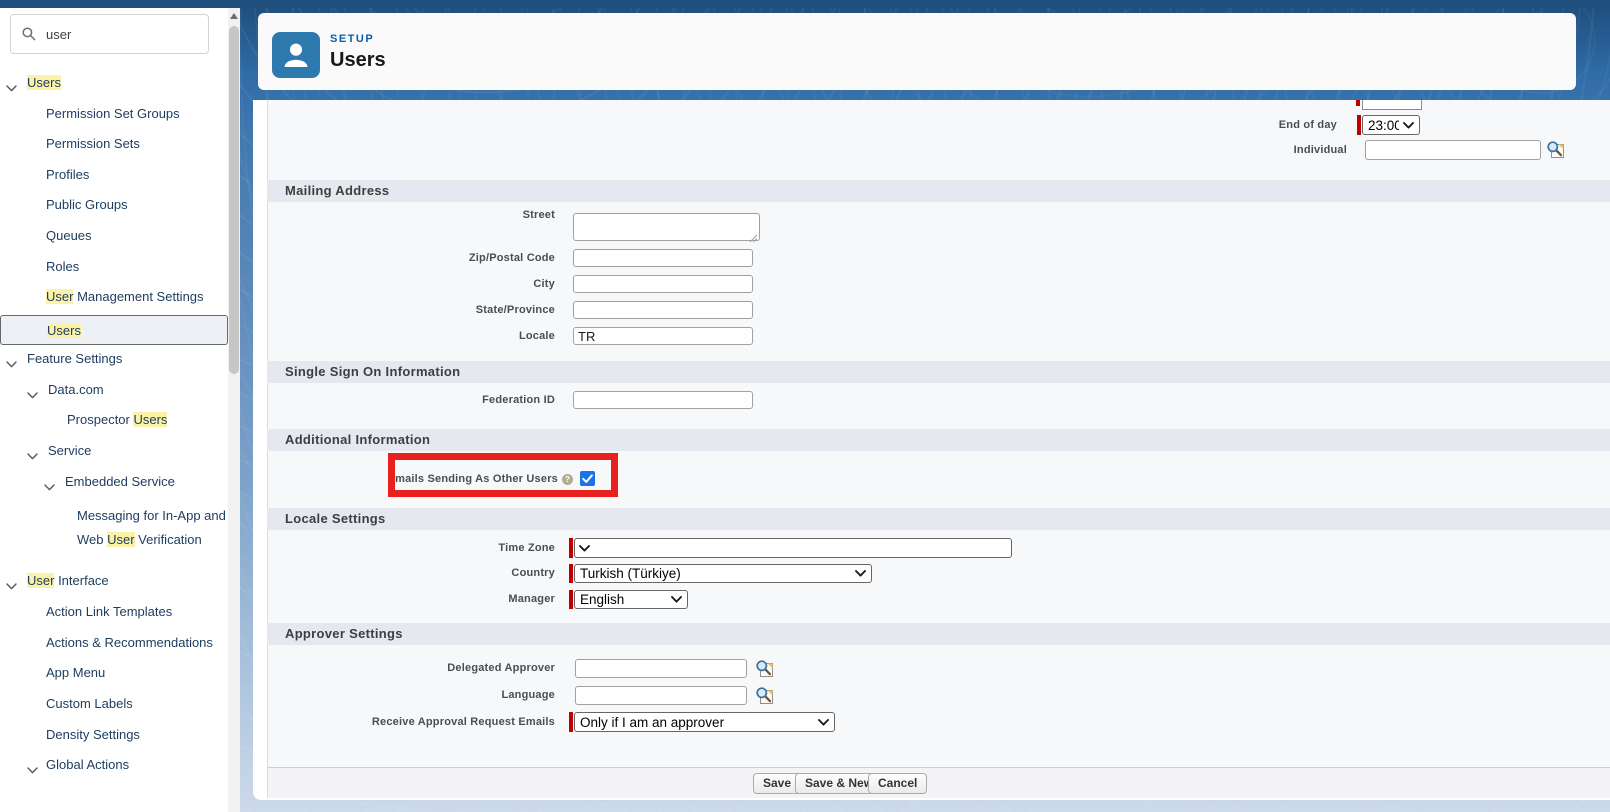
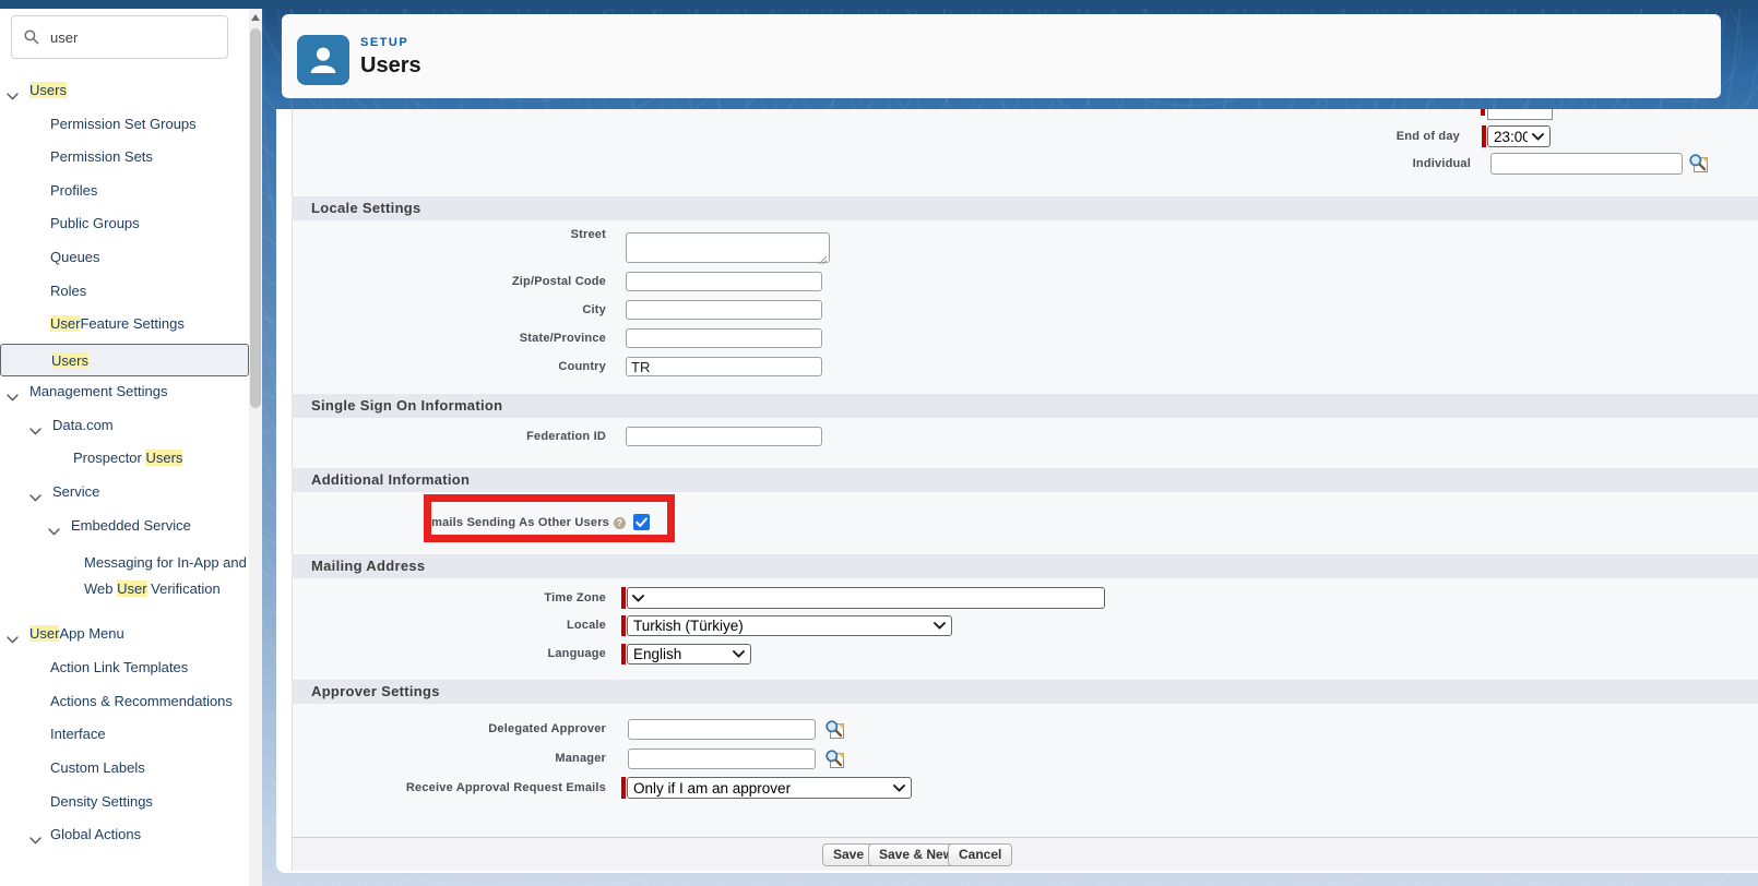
  user
  Users
  Permission Set Groups
  Permission Sets
  Profiles
  Public Groups
  Queues
  Roles
- User Management Settings
+ UserFeature Settings
  Users
- Feature Settings
+ Management Settings
  Data.com
  Prospector Users
  Service
  Embedded Service
  Messaging for In-App and Web User Verification
- User Interface
+ UserApp Menu
  Action Link Templates
  Actions & Recommendations
- App Menu
+ Interface
  Custom Labels
  Density Settings
  Global Actions
  SETUP
  Users
- Mailing Address
+ Locale Settings
  Street
  Zip/Postal Code
  City
  State/Province
- Locale
+ Country
  TR
  Single Sign On Information
  Federation ID
  Additional Information
  Emails Sending As Other Users
  ?
- Locale Settings
+ Mailing Address
  Time Zone
- Country
+ Locale
  Turkish (Türkiye)
- Manager
+ Language
  English
  Approver Settings
  Delegated Approver
- Language
+ Manager
  Receive Approval Request Emails
  Only if I am an approver
  End of day
  23:00
  Individual
  Save
  Save & Ne
  Cancel
